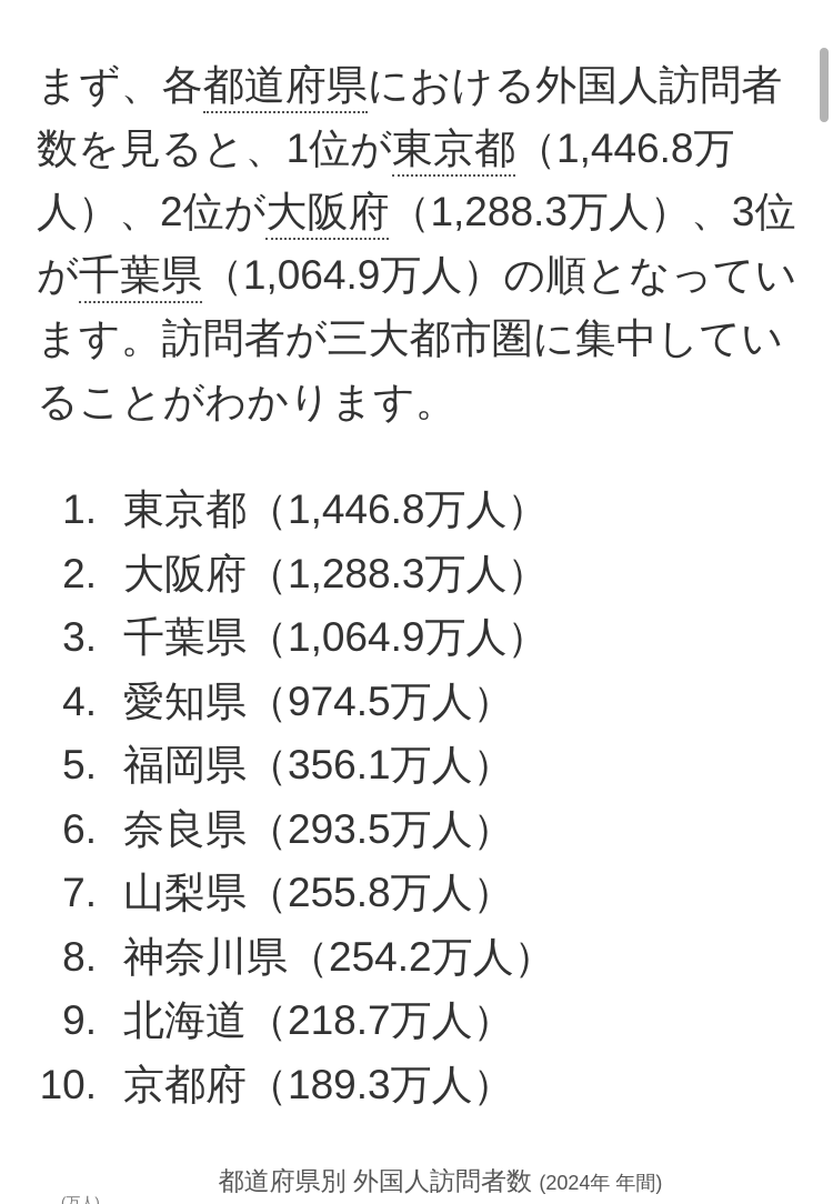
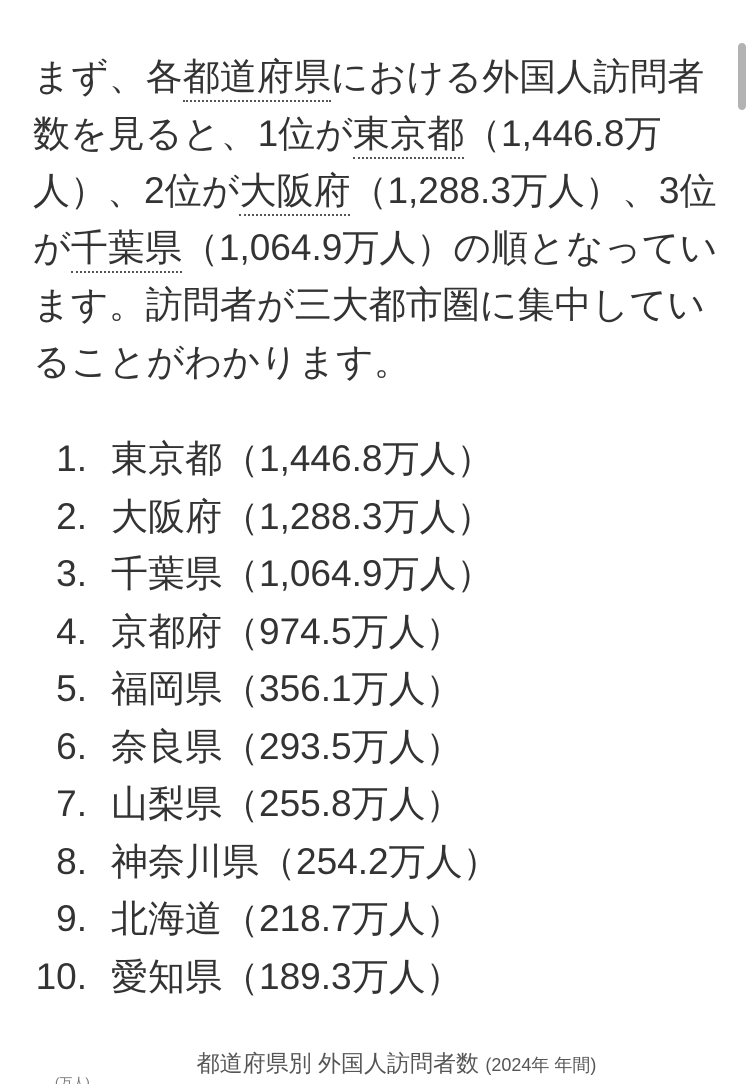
  まず、各都道府県における外国人訪問者数を見ると、1位が東京都（1,446.8万人）、2位が大阪府（1,288.3万人）、3位が千葉県（1,064.9万人）の順となっています。訪問者が三大都市圏に集中していることがわかります。
  1.
  東京都（1,446.8万人）
  2.
  大阪府（1,288.3万人）
  3.
  千葉県（1,064.9万人）
  4.
- 愛知県（974.5万人）
+ 京都府（974.5万人）
  5.
  福岡県（356.1万人）
  6.
  奈良県（293.5万人）
  7.
  山梨県（255.8万人）
  8.
  神奈川県（254.2万人）
  9.
  北海道（218.7万人）
  10.
- 京都府（189.3万人）
+ 愛知県（189.3万人）
  都道府県別 外国人訪問者数 (2024年 年間)
  (万人)
